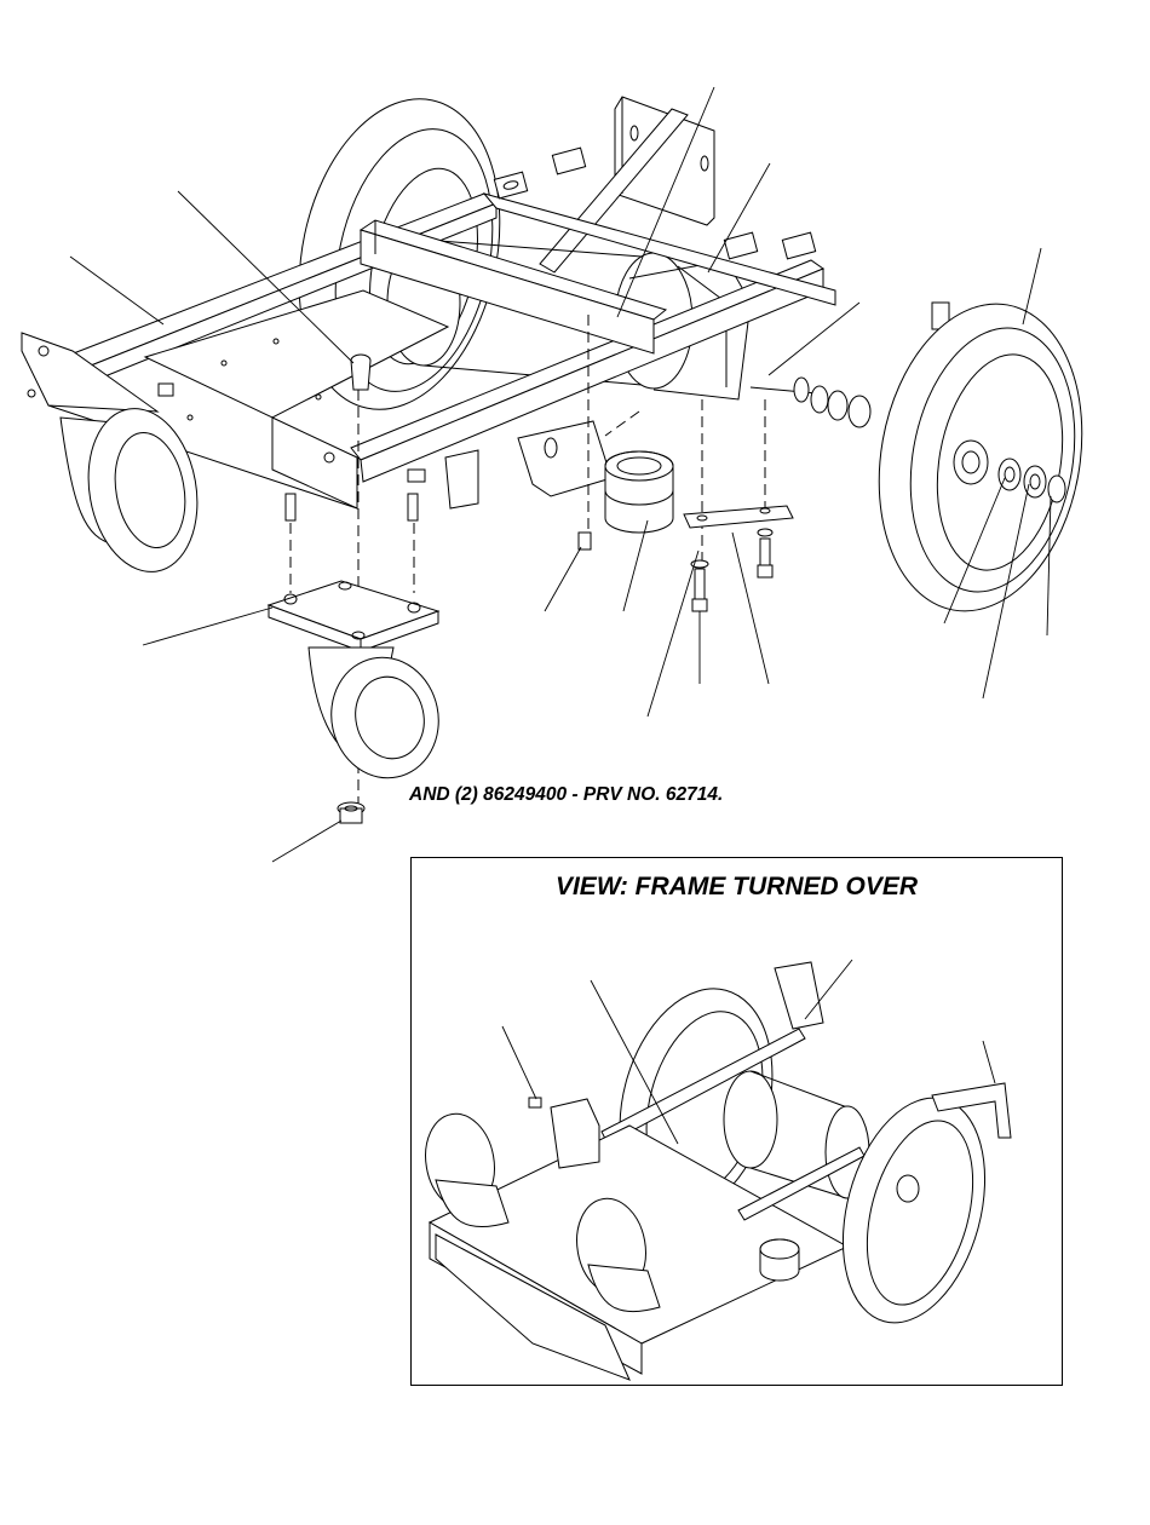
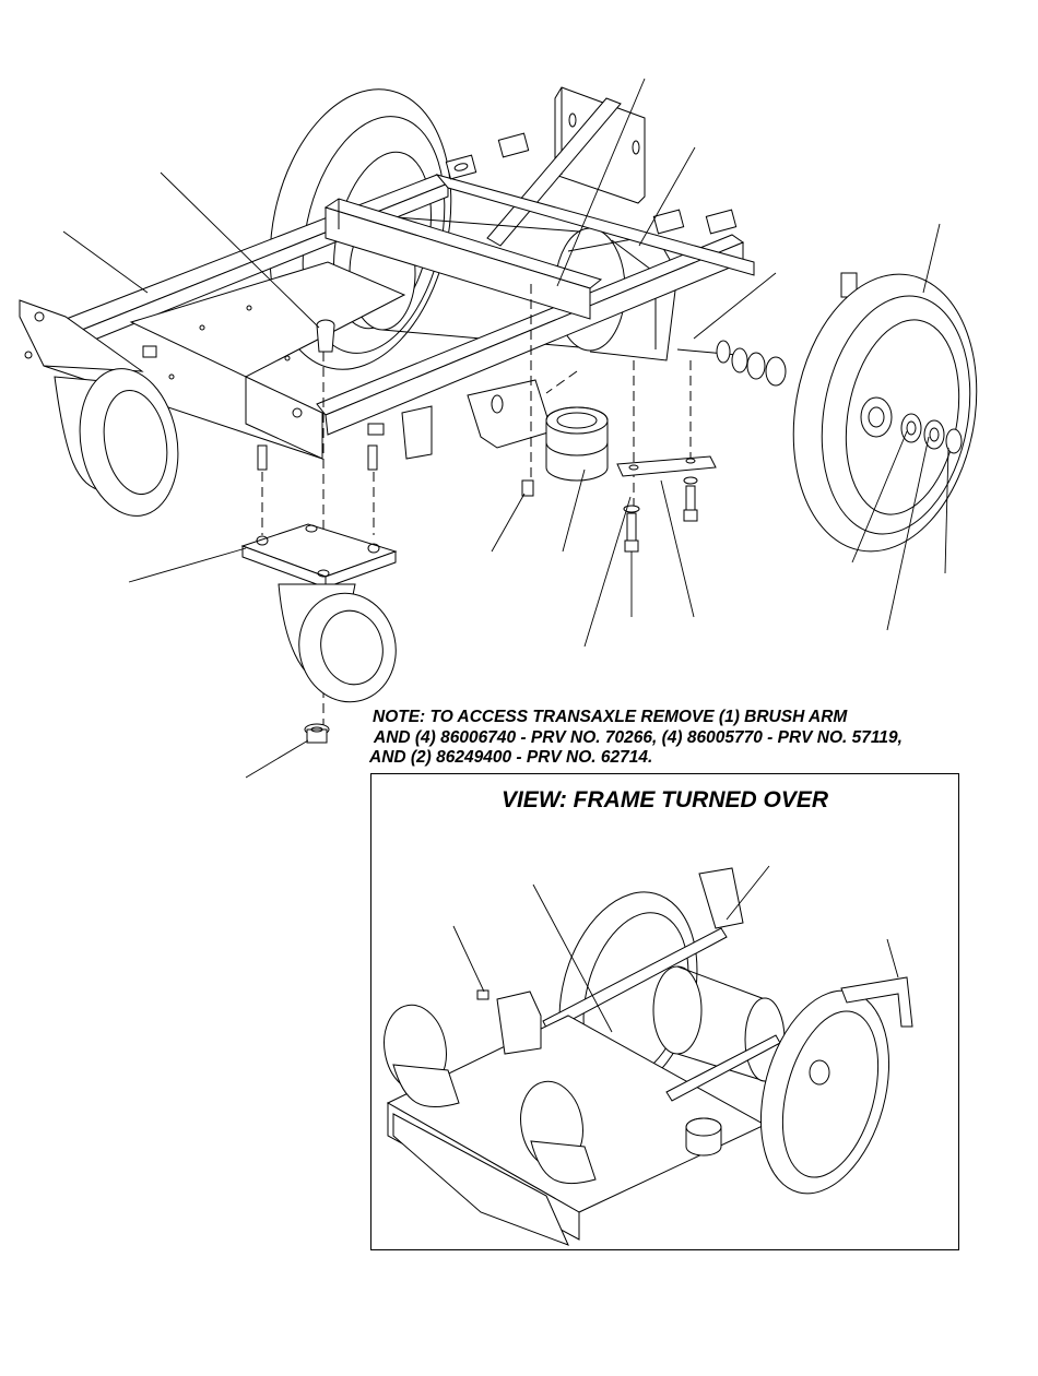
+ NOTE: TO ACCESS TRANSAXLE REMOVE (1) BRUSH ARM
+ AND (4) 86006740 - PRV NO. 70266, (4) 86005770 - PRV NO. 57119,
  AND (2) 86249400 - PRV NO. 62714.
  VIEW: FRAME TURNED OVER
